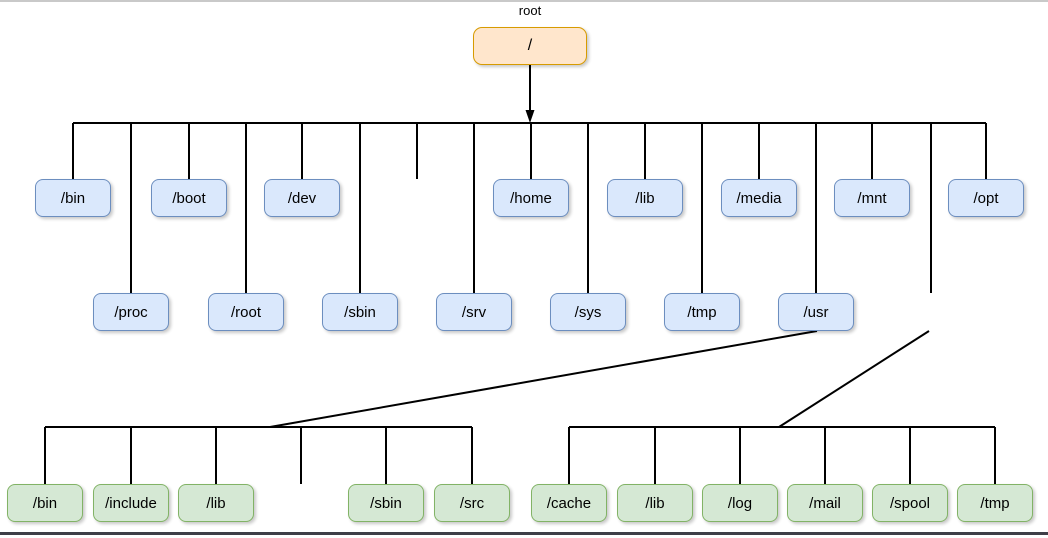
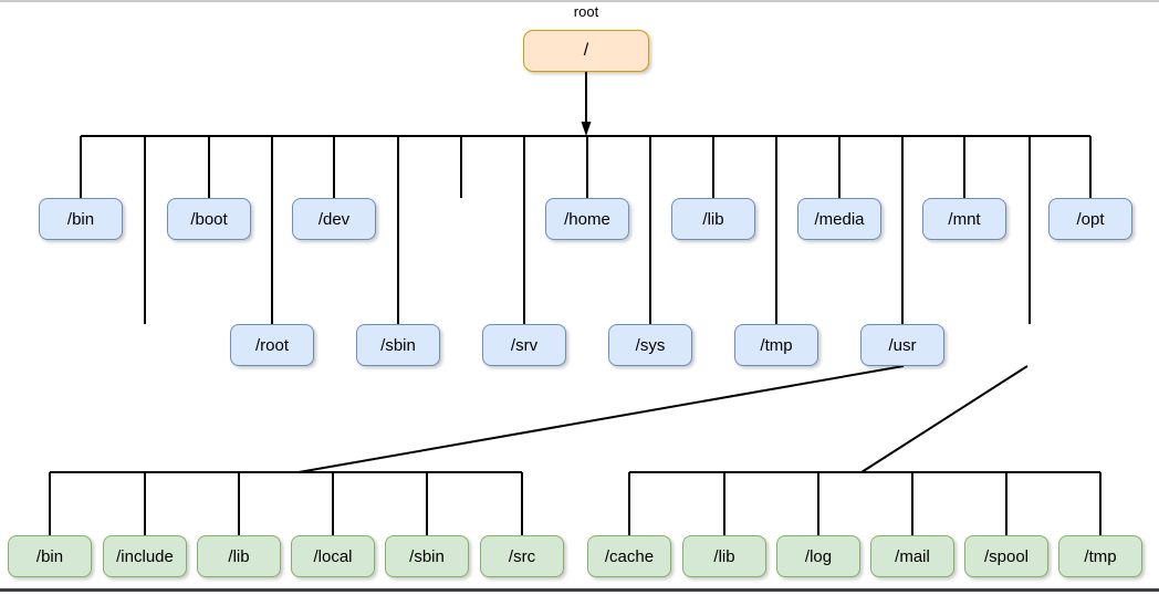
  root
  /
  /bin
  /boot
  /dev
  /home
  /lib
  /media
  /mnt
  /opt
- /proc
  /root
  /sbin
  /srv
  /sys
  /tmp
  /usr
  /bin
  /include
  /lib
+ /local
  /sbin
  /src
  /cache
  /lib
  /log
  /mail
  /spool
  /tmp
